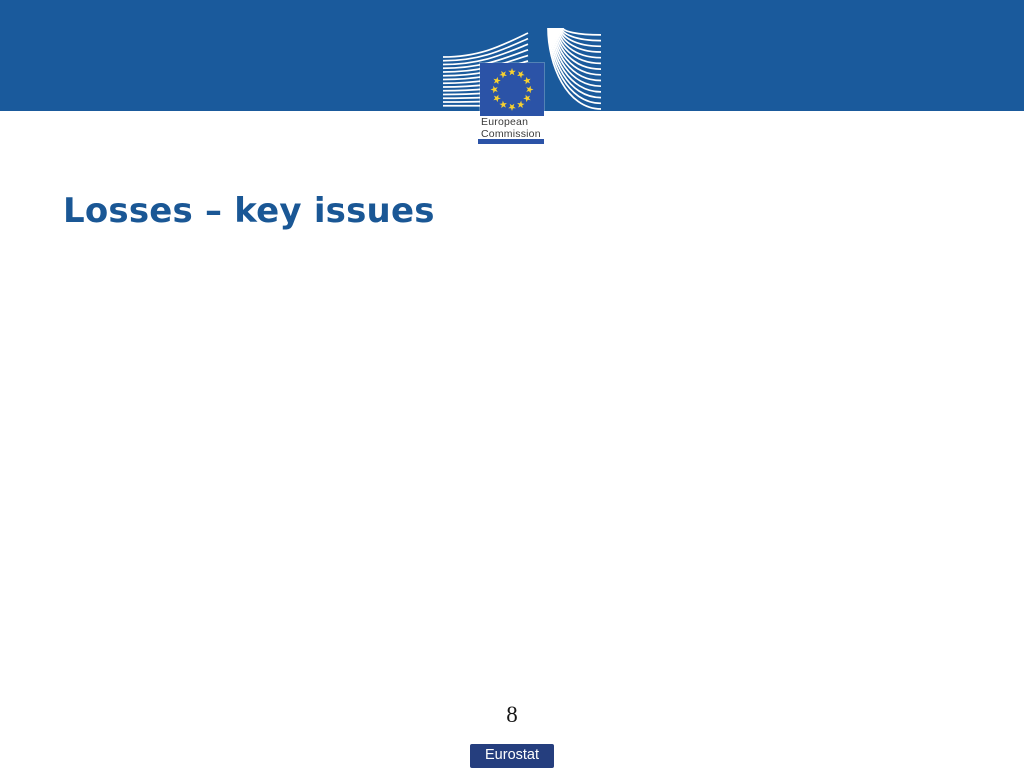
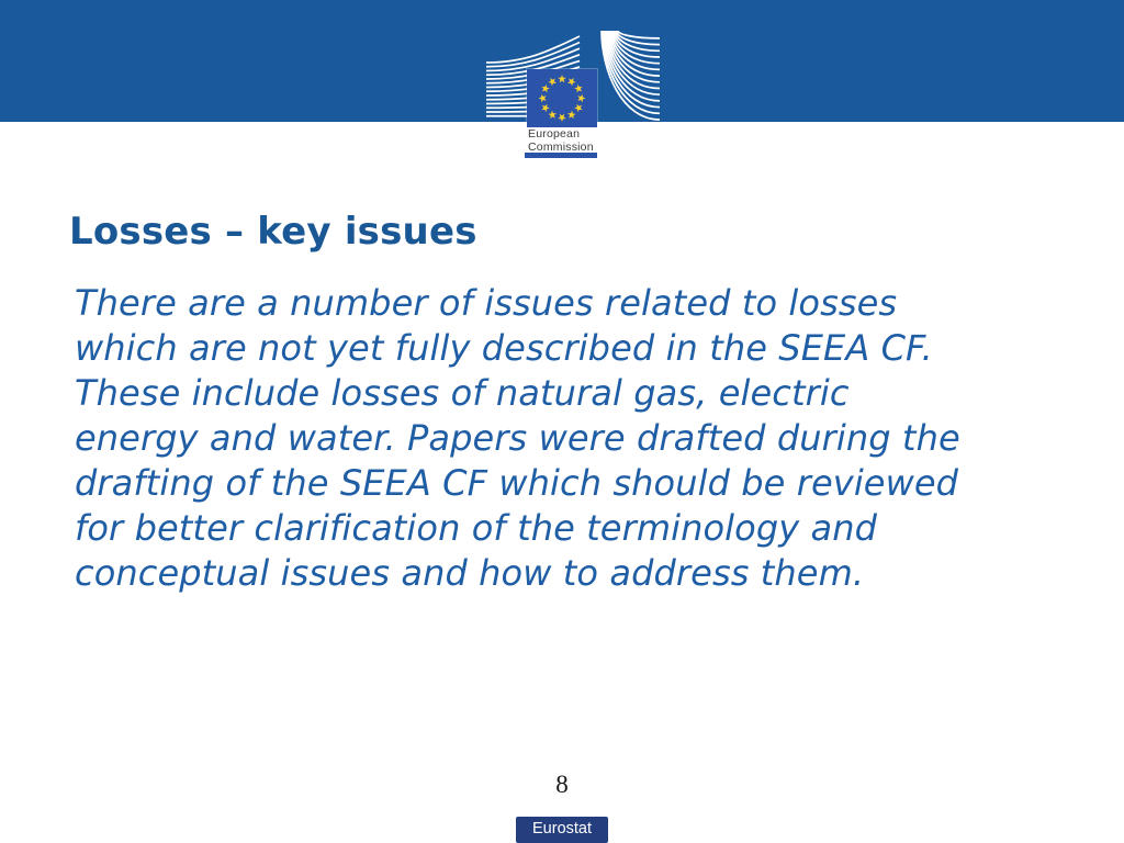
  European
  Commission
  Losses – key issues
+ There are a number of issues related to losses
+ which are not yet fully described in the SEEA CF.
+ These include losses of natural gas, electric
+ energy and water. Papers were drafted during the
+ drafting of the SEEA CF which should be reviewed
+ for better clarification of the terminology and
+ conceptual issues and how to address them.
  8
  Eurostat
